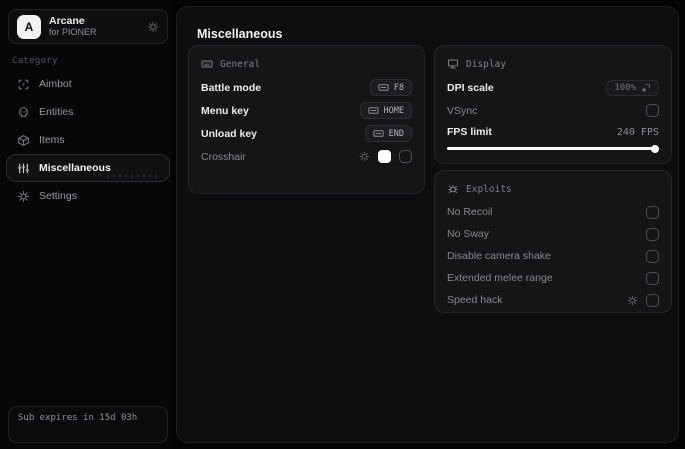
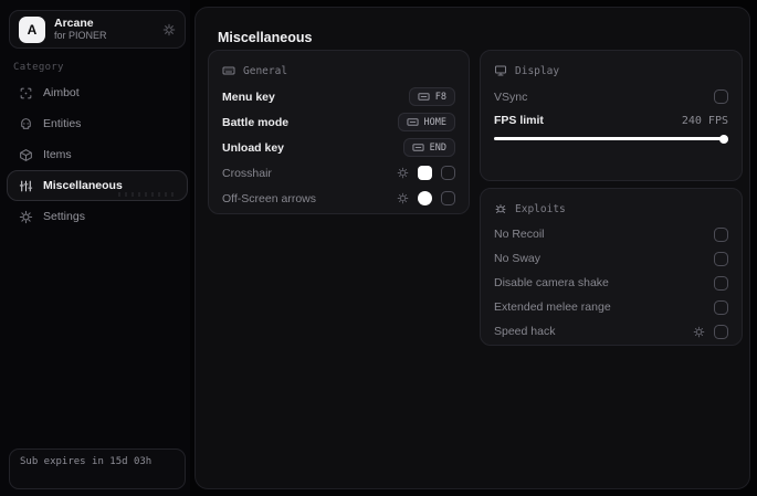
  A
  Arcane
  for PIONER
  Category
  Aimbot
  Entities
  Items
  Miscellaneous
  Settings
  Sub expires in 15d 03h
  Miscellaneous
  General
- Battle mode
+ Menu key
  F8
- Menu key
+ Battle mode
  HOME
  Unload key
  END
  Crosshair
+ Off-Screen arrows
  Display
- DPI scale
- 100%
  VSync
  FPS limit
  240 FPS
  Exploits
  No Recoil
  No Sway
  Disable camera shake
  Extended melee range
  Speed hack
